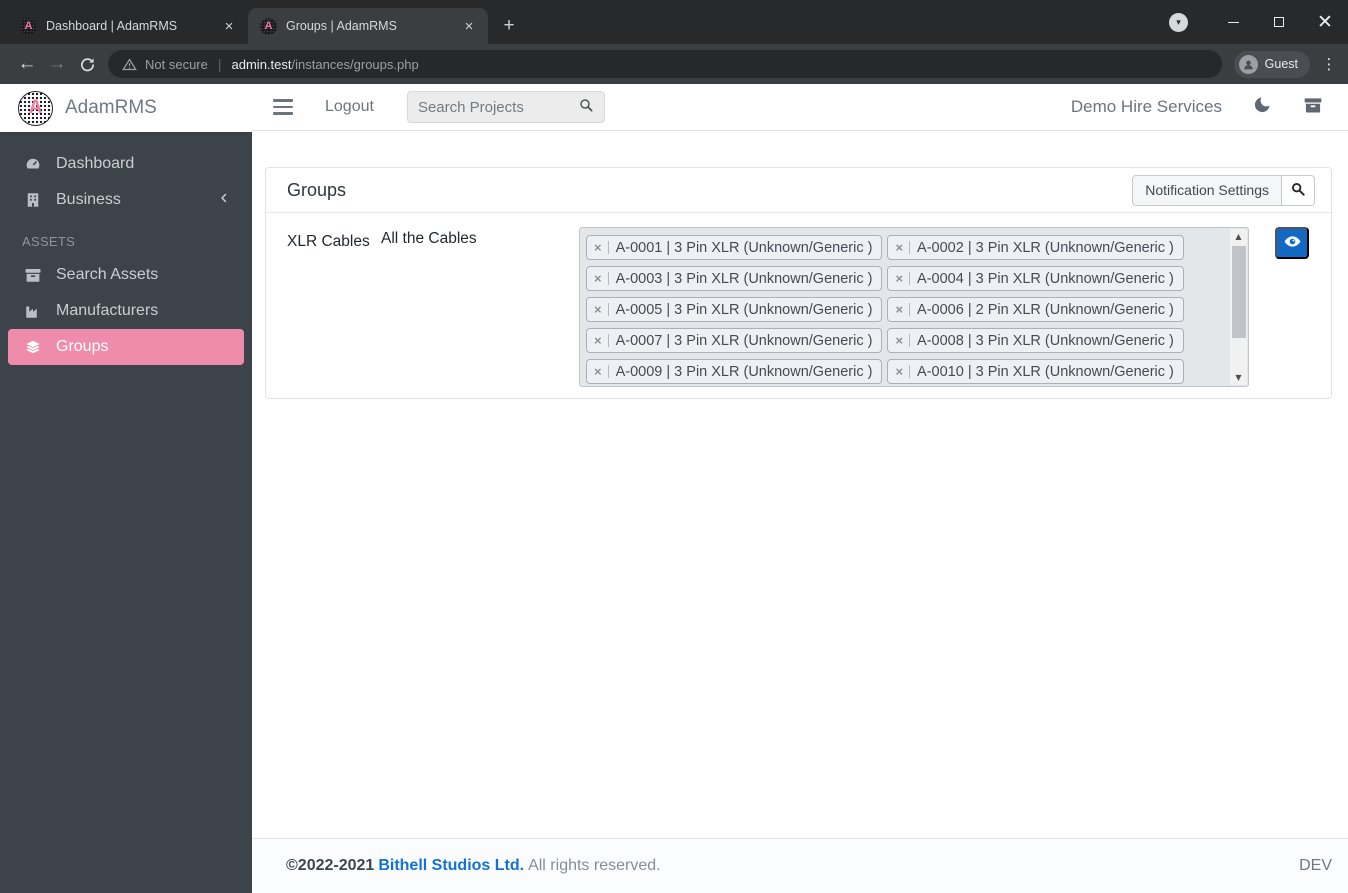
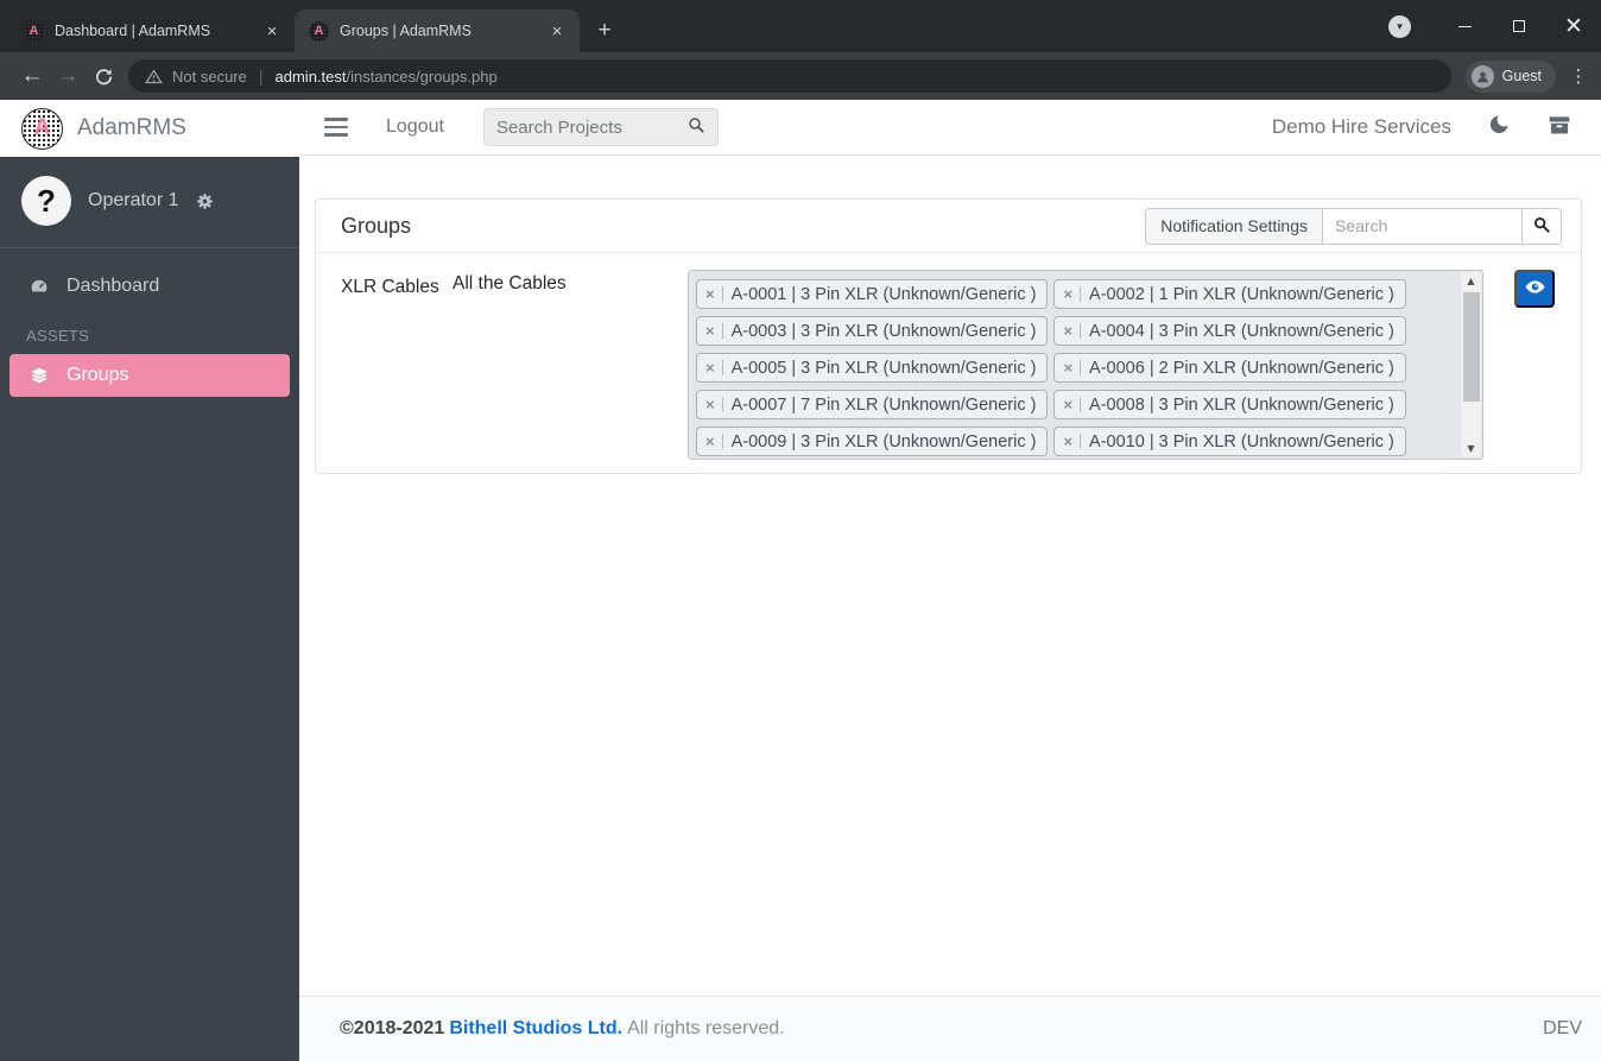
  A
  Dashboard | AdamRMS
  ×
  A
  Groups | AdamRMS
  ×
  +
  ▾
  ✕
  ←
  →
  Not secure
  |
  admin.test
  /instances/groups.php
  Guest
  ⋮
  A
  AdamRMS
+ ?
+ Operator 1
  Dashboard
- Business
  ASSETS
- Search Assets
- Manufacturers
  Groups
  Logout
  Search Projects
  Demo Hire Services
  Groups
  Notification Settings
+ Search
  XLR Cables
  All the Cables
  ×
  A-0001 | 3 Pin XLR (Unknown/Generic )
  ×
- A-0002 | 3 Pin XLR (Unknown/Generic )
+ A-0002 | 1 Pin XLR (Unknown/Generic )
  ×
  A-0003 | 3 Pin XLR (Unknown/Generic )
  ×
  A-0004 | 3 Pin XLR (Unknown/Generic )
  ×
  A-0005 | 3 Pin XLR (Unknown/Generic )
  ×
  A-0006 | 2 Pin XLR (Unknown/Generic )
  ×
- A-0007 | 3 Pin XLR (Unknown/Generic )
+ A-0007 | 7 Pin XLR (Unknown/Generic )
  ×
  A-0008 | 3 Pin XLR (Unknown/Generic )
  ×
  A-0009 | 3 Pin XLR (Unknown/Generic )
  ×
  A-0010 | 3 Pin XLR (Unknown/Generic )
  ▲
  ▼
- ©2022-2021
+ ©2018-2021
  Bithell Studios Ltd.
  All rights reserved.
  DEV
